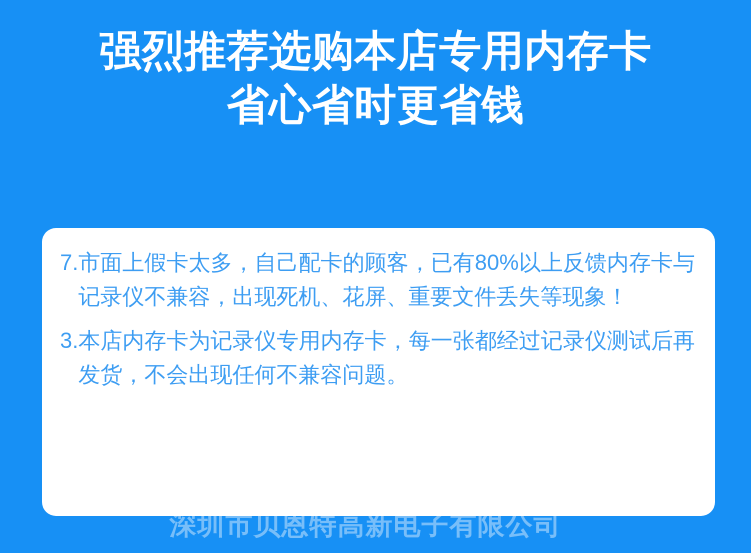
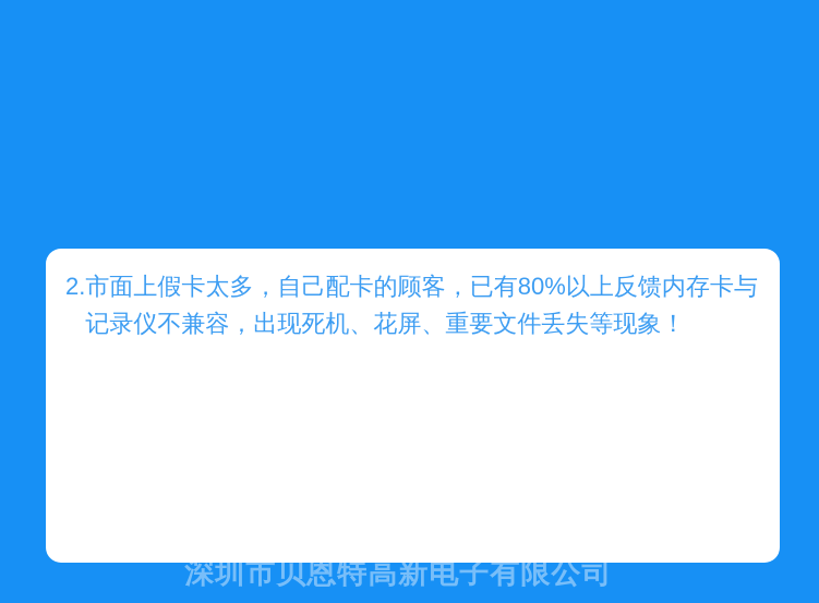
- 强烈推荐选购本店专用内存卡
- 省心省时更省钱
- 7.
+ 2.
  市面上假卡太多，自己配卡的顾客，已有80%以上反馈内存卡与记录仪不兼容，出现死机、花屏、重要文件丢失等现象！
- 3.
- 本店内存卡为记录仪专用内存卡，每一张都经过记录仪测试后再发货，不会出现任何不兼容问题。
  深圳市贝恩特高新电子有限公司
